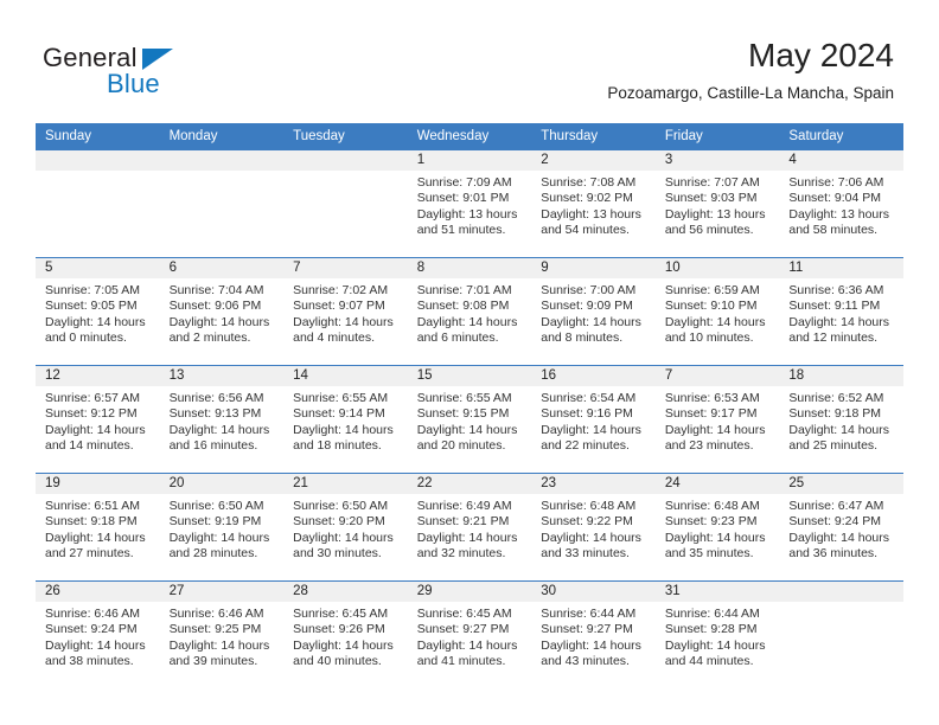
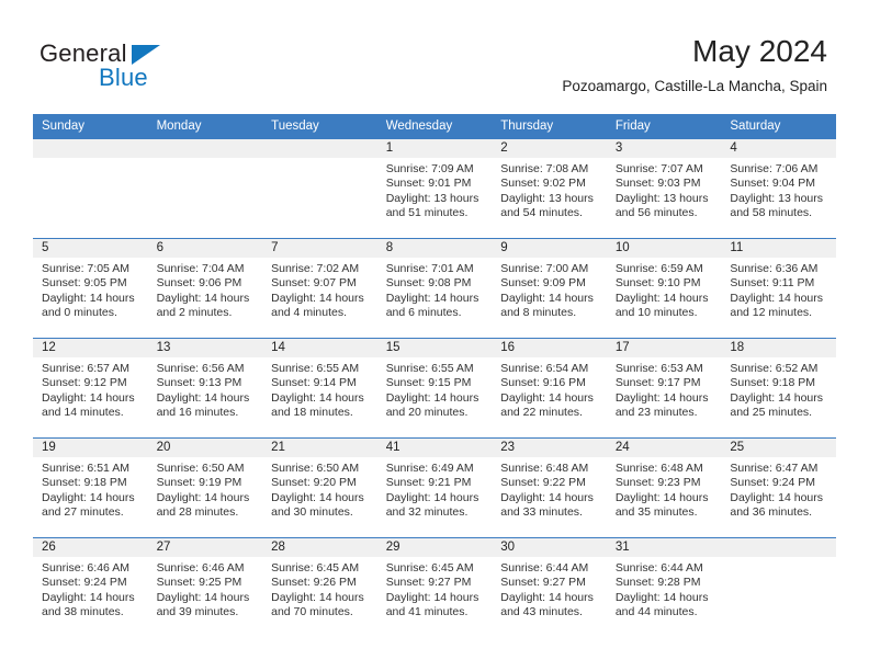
  General
  Blue
  May 2024
  Pozoamargo, Castille-La Mancha, Spain
  Sunday	Monday	Tuesday	Wednesday	Thursday	Friday	Saturday
  			1Sunrise: 7:09 AMSunset: 9:01 PMDaylight: 13 hoursand 51 minutes.	2Sunrise: 7:08 AMSunset: 9:02 PMDaylight: 13 hoursand 54 minutes.	3Sunrise: 7:07 AMSunset: 9:03 PMDaylight: 13 hoursand 56 minutes.	4Sunrise: 7:06 AMSunset: 9:04 PMDaylight: 13 hoursand 58 minutes.
  5Sunrise: 7:05 AMSunset: 9:05 PMDaylight: 14 hoursand 0 minutes.	6Sunrise: 7:04 AMSunset: 9:06 PMDaylight: 14 hoursand 2 minutes.	7Sunrise: 7:02 AMSunset: 9:07 PMDaylight: 14 hoursand 4 minutes.	8Sunrise: 7:01 AMSunset: 9:08 PMDaylight: 14 hoursand 6 minutes.	9Sunrise: 7:00 AMSunset: 9:09 PMDaylight: 14 hoursand 8 minutes.	10Sunrise: 6:59 AMSunset: 9:10 PMDaylight: 14 hoursand 10 minutes.	11Sunrise: 6:36 AMSunset: 9:11 PMDaylight: 14 hoursand 12 minutes.
- 12Sunrise: 6:57 AMSunset: 9:12 PMDaylight: 14 hoursand 14 minutes.	13Sunrise: 6:56 AMSunset: 9:13 PMDaylight: 14 hoursand 16 minutes.	14Sunrise: 6:55 AMSunset: 9:14 PMDaylight: 14 hoursand 18 minutes.	15Sunrise: 6:55 AMSunset: 9:15 PMDaylight: 14 hoursand 20 minutes.	16Sunrise: 6:54 AMSunset: 9:16 PMDaylight: 14 hoursand 22 minutes.	7Sunrise: 6:53 AMSunset: 9:17 PMDaylight: 14 hoursand 23 minutes.	18Sunrise: 6:52 AMSunset: 9:18 PMDaylight: 14 hoursand 25 minutes.
+ 12Sunrise: 6:57 AMSunset: 9:12 PMDaylight: 14 hoursand 14 minutes.	13Sunrise: 6:56 AMSunset: 9:13 PMDaylight: 14 hoursand 16 minutes.	14Sunrise: 6:55 AMSunset: 9:14 PMDaylight: 14 hoursand 18 minutes.	15Sunrise: 6:55 AMSunset: 9:15 PMDaylight: 14 hoursand 20 minutes.	16Sunrise: 6:54 AMSunset: 9:16 PMDaylight: 14 hoursand 22 minutes.	17Sunrise: 6:53 AMSunset: 9:17 PMDaylight: 14 hoursand 23 minutes.	18Sunrise: 6:52 AMSunset: 9:18 PMDaylight: 14 hoursand 25 minutes.
- 19Sunrise: 6:51 AMSunset: 9:18 PMDaylight: 14 hoursand 27 minutes.	20Sunrise: 6:50 AMSunset: 9:19 PMDaylight: 14 hoursand 28 minutes.	21Sunrise: 6:50 AMSunset: 9:20 PMDaylight: 14 hoursand 30 minutes.	22Sunrise: 6:49 AMSunset: 9:21 PMDaylight: 14 hoursand 32 minutes.	23Sunrise: 6:48 AMSunset: 9:22 PMDaylight: 14 hoursand 33 minutes.	24Sunrise: 6:48 AMSunset: 9:23 PMDaylight: 14 hoursand 35 minutes.	25Sunrise: 6:47 AMSunset: 9:24 PMDaylight: 14 hoursand 36 minutes.
+ 19Sunrise: 6:51 AMSunset: 9:18 PMDaylight: 14 hoursand 27 minutes.	20Sunrise: 6:50 AMSunset: 9:19 PMDaylight: 14 hoursand 28 minutes.	21Sunrise: 6:50 AMSunset: 9:20 PMDaylight: 14 hoursand 30 minutes.	41Sunrise: 6:49 AMSunset: 9:21 PMDaylight: 14 hoursand 32 minutes.	23Sunrise: 6:48 AMSunset: 9:22 PMDaylight: 14 hoursand 33 minutes.	24Sunrise: 6:48 AMSunset: 9:23 PMDaylight: 14 hoursand 35 minutes.	25Sunrise: 6:47 AMSunset: 9:24 PMDaylight: 14 hoursand 36 minutes.
- 26Sunrise: 6:46 AMSunset: 9:24 PMDaylight: 14 hoursand 38 minutes.	27Sunrise: 6:46 AMSunset: 9:25 PMDaylight: 14 hoursand 39 minutes.	28Sunrise: 6:45 AMSunset: 9:26 PMDaylight: 14 hoursand 40 minutes.	29Sunrise: 6:45 AMSunset: 9:27 PMDaylight: 14 hoursand 41 minutes.	30Sunrise: 6:44 AMSunset: 9:27 PMDaylight: 14 hoursand 43 minutes.	31Sunrise: 6:44 AMSunset: 9:28 PMDaylight: 14 hoursand 44 minutes.
+ 26Sunrise: 6:46 AMSunset: 9:24 PMDaylight: 14 hoursand 38 minutes.	27Sunrise: 6:46 AMSunset: 9:25 PMDaylight: 14 hoursand 39 minutes.	28Sunrise: 6:45 AMSunset: 9:26 PMDaylight: 14 hoursand 70 minutes.	29Sunrise: 6:45 AMSunset: 9:27 PMDaylight: 14 hoursand 41 minutes.	30Sunrise: 6:44 AMSunset: 9:27 PMDaylight: 14 hoursand 43 minutes.	31Sunrise: 6:44 AMSunset: 9:28 PMDaylight: 14 hoursand 44 minutes.
